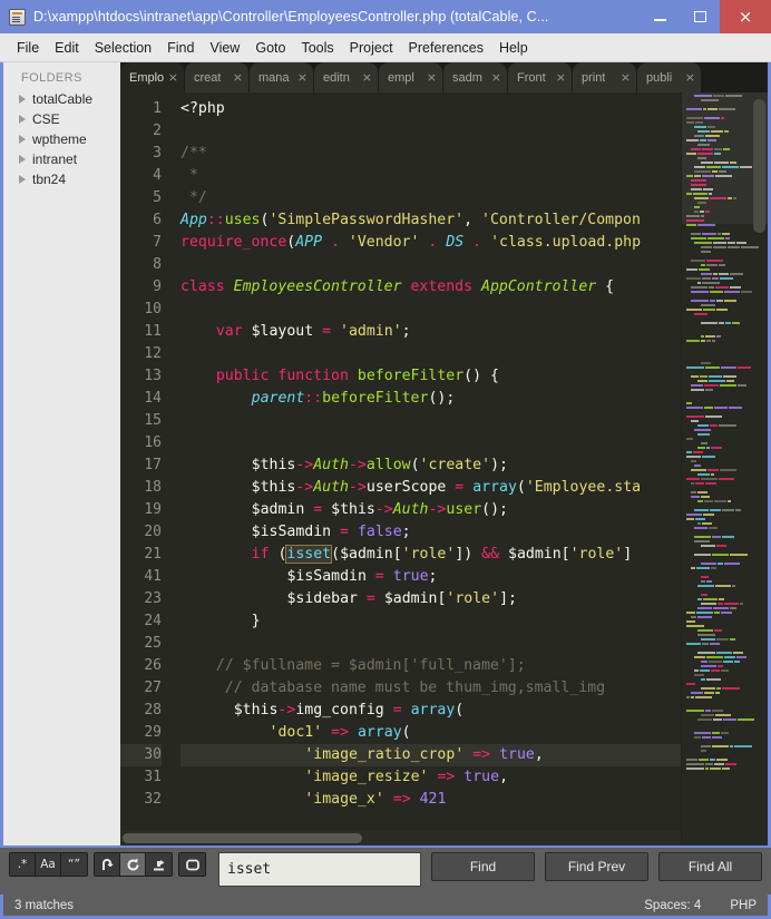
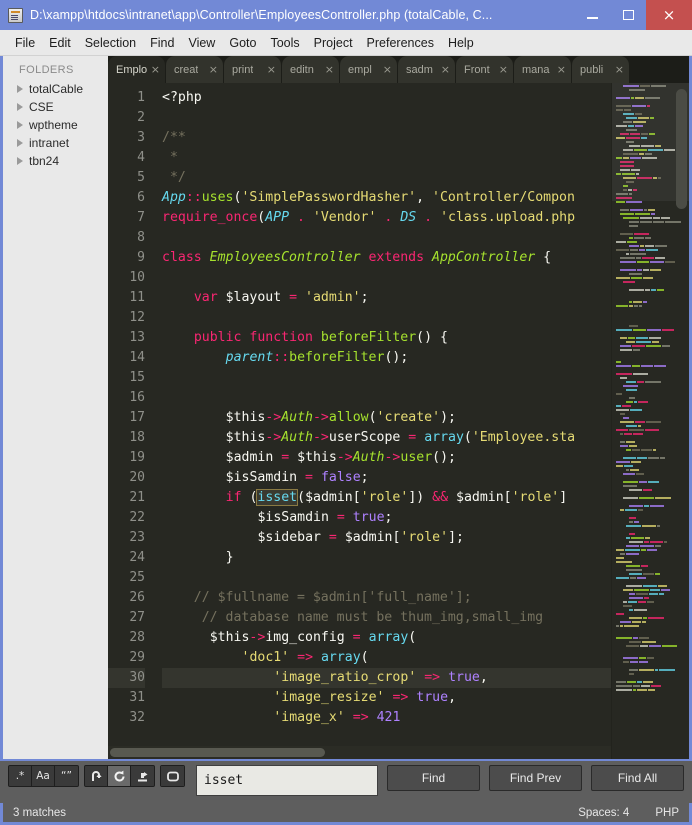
  D:\xampp\htdocs\intranet\app\Controller\EmployeesController.php (totalCable, C...
  ×
  File
  Edit
  Selection
  Find
  View
  Goto
  Tools
  Project
  Preferences
  Help
  FOLDERS
  totalCable
  CSE
  wptheme
  intranet
  tbn24
  Emplo
  ×
  creat
  ×
- mana
+ print
  ×
  editn
  ×
  empl
  ×
  sadm
  ×
  Front
  ×
- print
+ mana
  ×
  publi
  ×
  1
  2
  3
  4
  5
  6
  7
  8
  9
  10
  11
  12
  13
  14
  15
  16
  17
  18
  19
  20
  21
- 41
+ 22
  23
  24
  25
  26
  27
  28
  29
  30
  31
  32
  <?php
  /**
  *
  */
  App::uses('SimplePasswordHasher', 'Controller/Compon
  require_once(APP . 'Vendor' . DS . 'class.upload.php
  class EmployeesController extends AppController {
  var $layout = 'admin';
  public function beforeFilter() {
  parent::beforeFilter();
  $this->Auth->allow('create');
  $this->Auth->userScope = array('Employee.sta
  $admin = $this->Auth->user();
  $isSamdin = false;
  if (isset($admin['role']) && $admin['role']
  $isSamdin = true;
  $sidebar = $admin['role'];
  }
  // $fullname = $admin['full_name'];
  // database name must be thum_img,small_img
  $this->img_config = array(
  'doc1' => array(
  'image_ratio_crop' => true,
  'image_resize' => true,
  'image_x' => 421
  .*
  Aa
  “”
  isset
  Find
  Find Prev
  Find All
  3 matches
  Spaces: 4
  PHP
